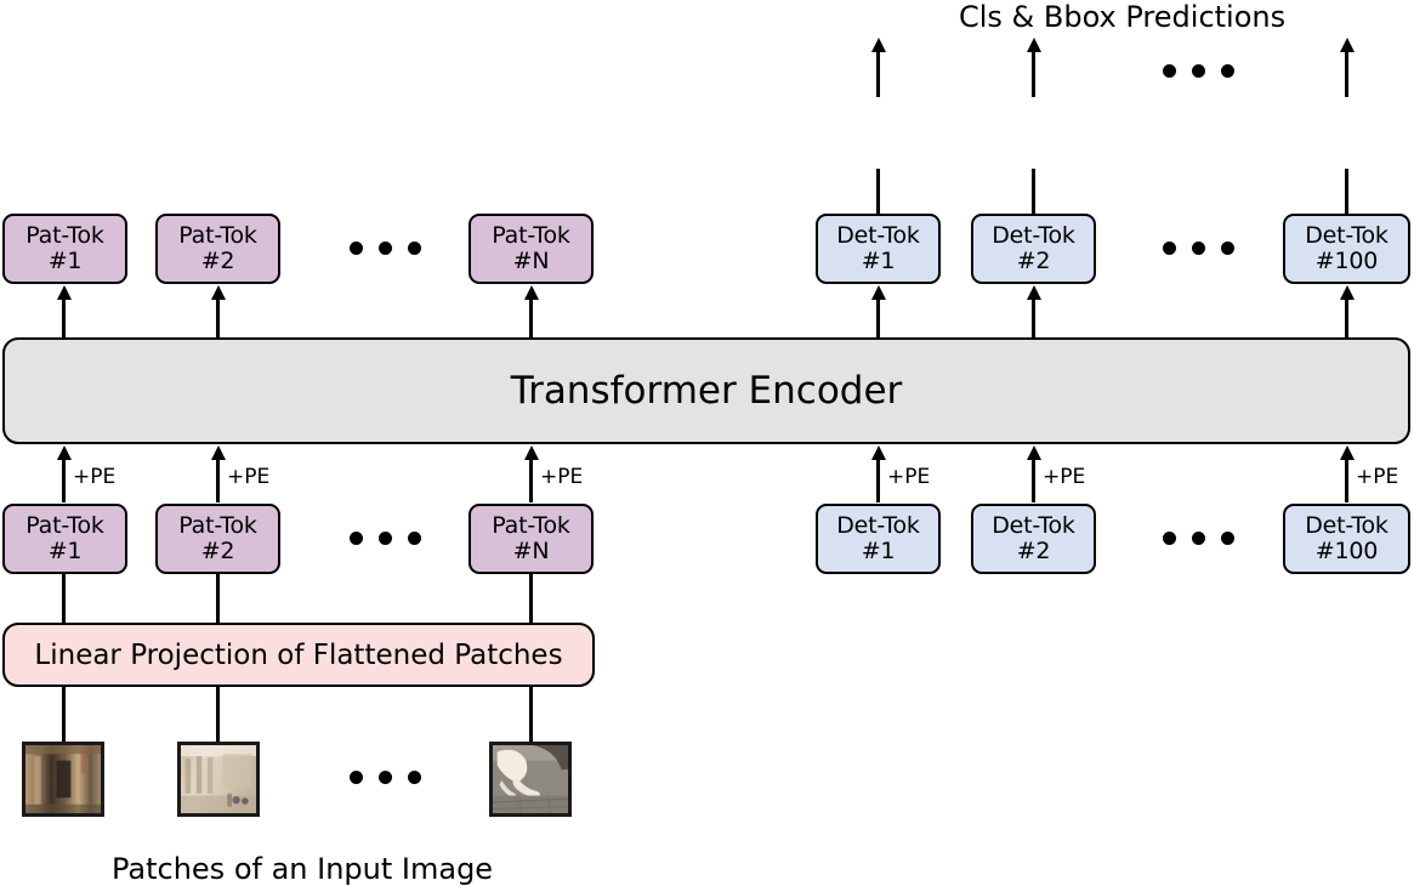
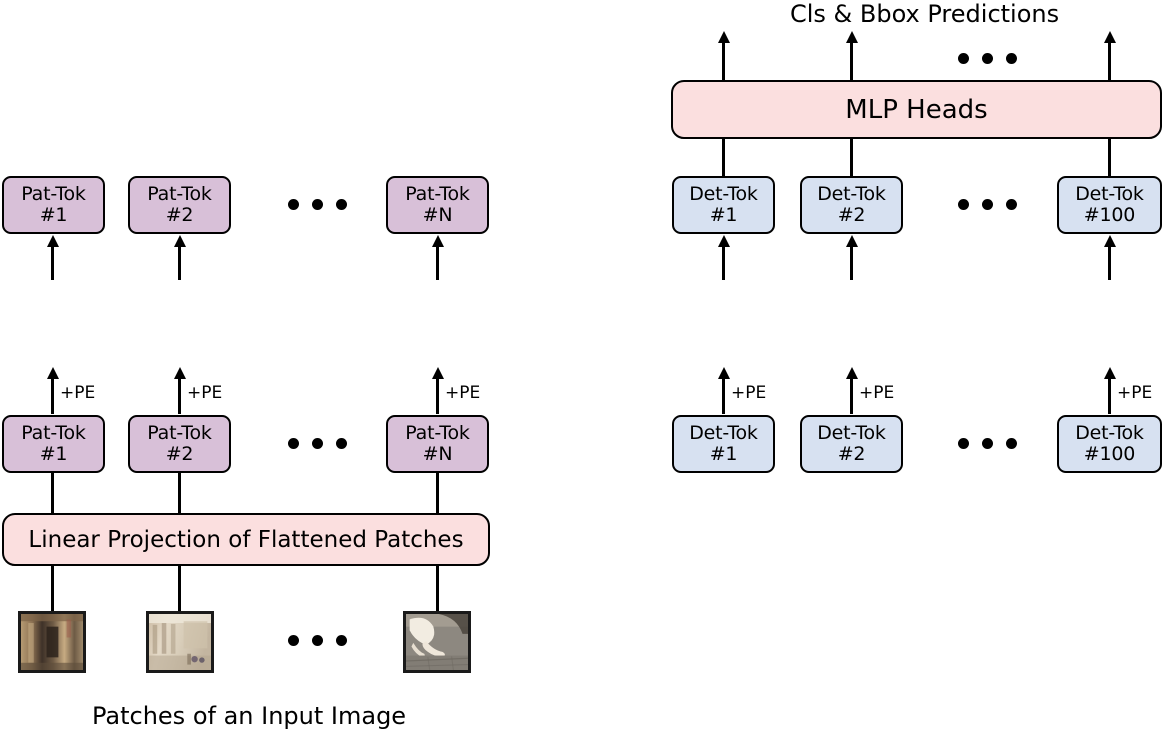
  Cls & Bbox Predictions
+ MLP Heads
  Pat-Tok
  #1
  Pat-Tok
  #2
  Pat-Tok
  #N
  Det-Tok
  #1
  Det-Tok
  #2
  Det-Tok
  #100
- Transformer Encoder
  +PE
  +PE
  +PE
  +PE
  +PE
  +PE
  Pat-Tok
  #1
  Pat-Tok
  #2
  Pat-Tok
  #N
  Det-Tok
  #1
  Det-Tok
  #2
  Det-Tok
  #100
  Linear Projection of Flattened Patches
  Patches of an Input Image
